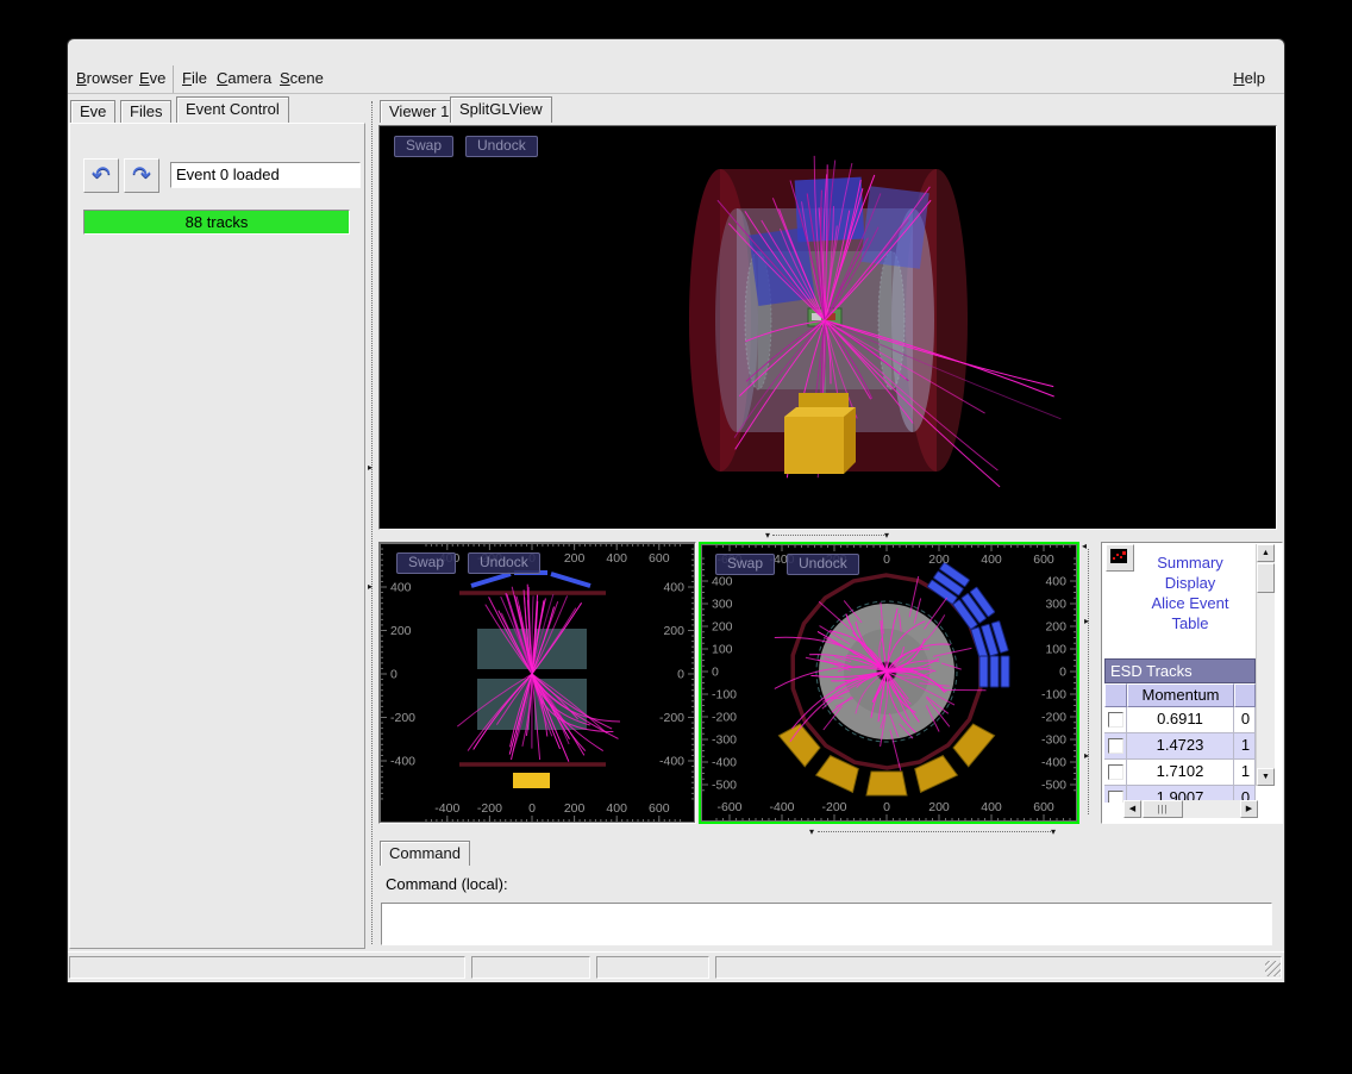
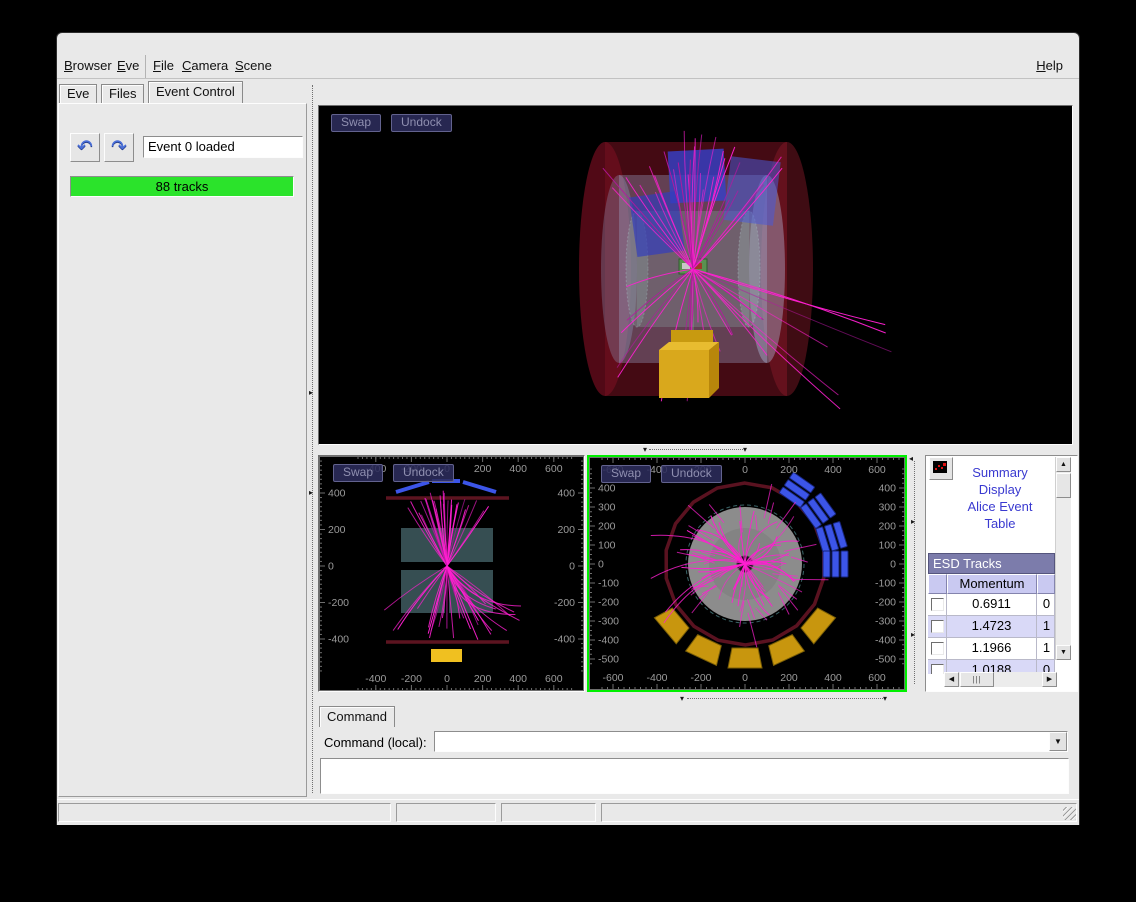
  Browser
  Eve
  File
  Camera
  Scene
  Help
  Eve
  Files
  Event Control
  ↶
  ↷
  Event 0 loaded
  88 tracks
  ▸
  ▸
- Viewer 1
- SplitGLView
  Swap
  Undock
  ▾
  ▾
  Swap
  Undock
  -400
  -400
  -200
  -200
  0
  0
  200
  200
  400
  400
  600
  600
  400
  400
  200
  200
  0
  0
  -200
  -200
  -400
  -400
  Swap
  Undock
  -600
  -600
  -400
  -400
  -200
  -200
  0
  0
  200
  200
  400
  400
  600
  600
  400
  400
  300
  300
  200
  200
  100
  100
  0
  0
  -100
  -100
  -200
  -200
  -300
  -300
  -400
  -400
  -500
  -500
  ◂
  ▸
  ▸
  Summary
  Display
  Alice Event
  Table
  ESD Tracks
  Momentum
  0.6911
  0
  1.4723
  1
- 1.7102
+ 1.1966
  1
- 1.9007
+ 1.0188
  0
  |||
  ▾
  ▾
  Command
  Command (local):
+ ▼
